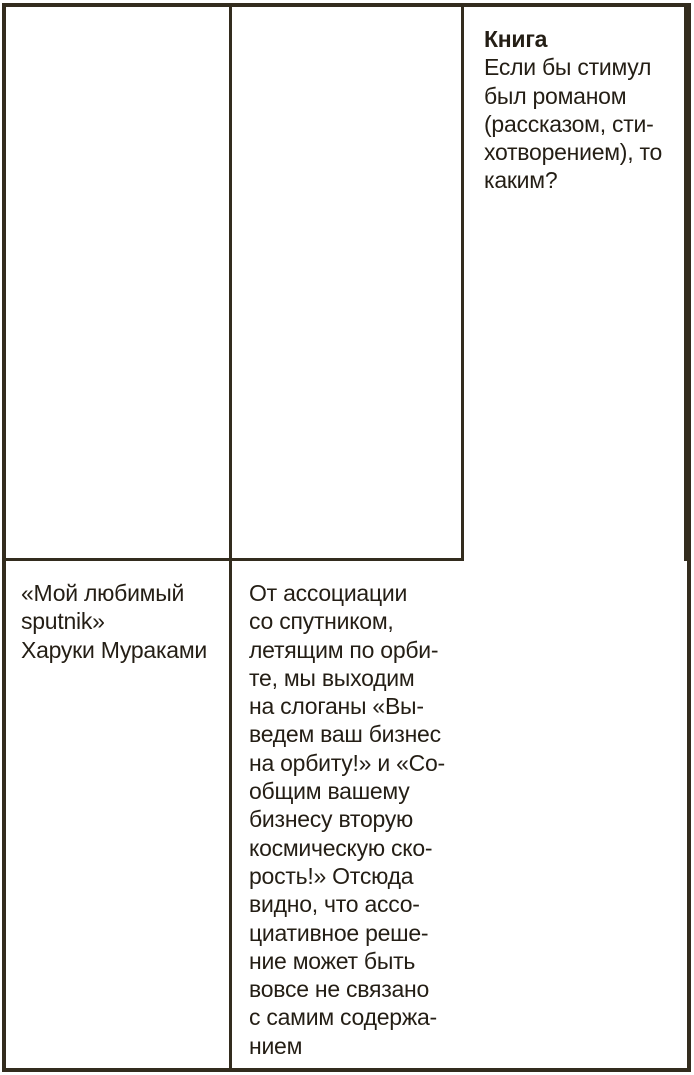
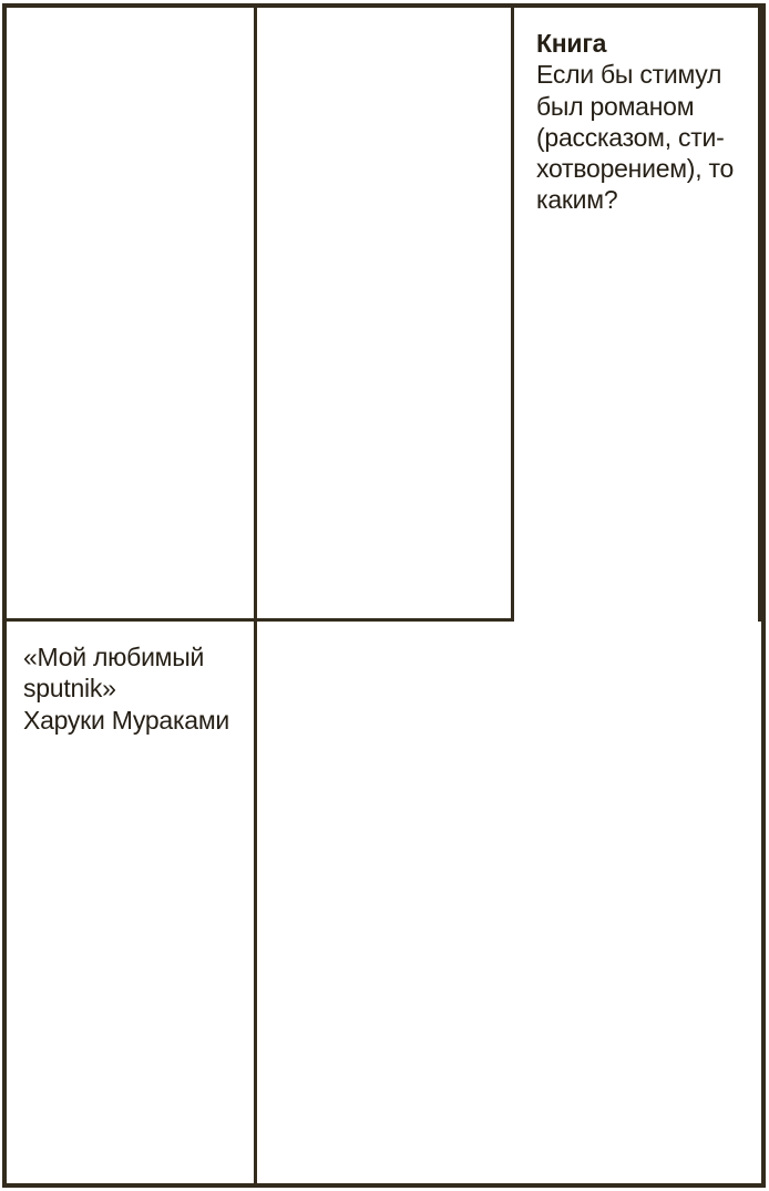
  Книга
  Если бы стимул
  был романом
  (рассказом, сти-
  хотворением), то
  каким?
  «Мой любимый
  sputnik»
  Харуки Мураками
- От ассоциации
- со спутником,
- летящим по орби-
- те, мы выходим
- на слоганы «Вы-
- ведем ваш бизнес
- на орбиту!» и «Со-
- общим вашему
- бизнесу вторую
- космическую ско-
- рость!» Отсюда
- видно, что ассо-
- циативное реше-
- ние может быть
- вовсе не связано
- с самим содержа-
- нием
